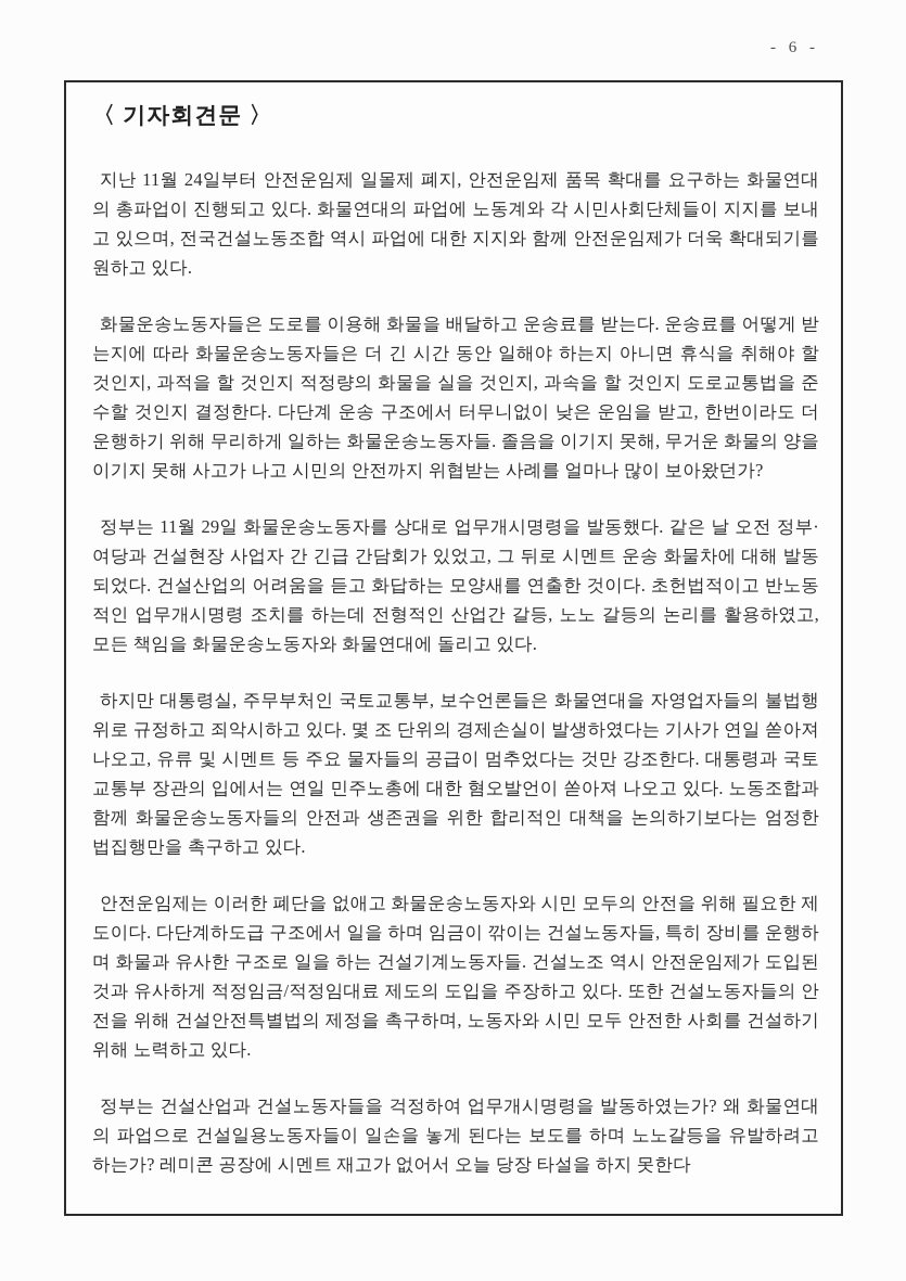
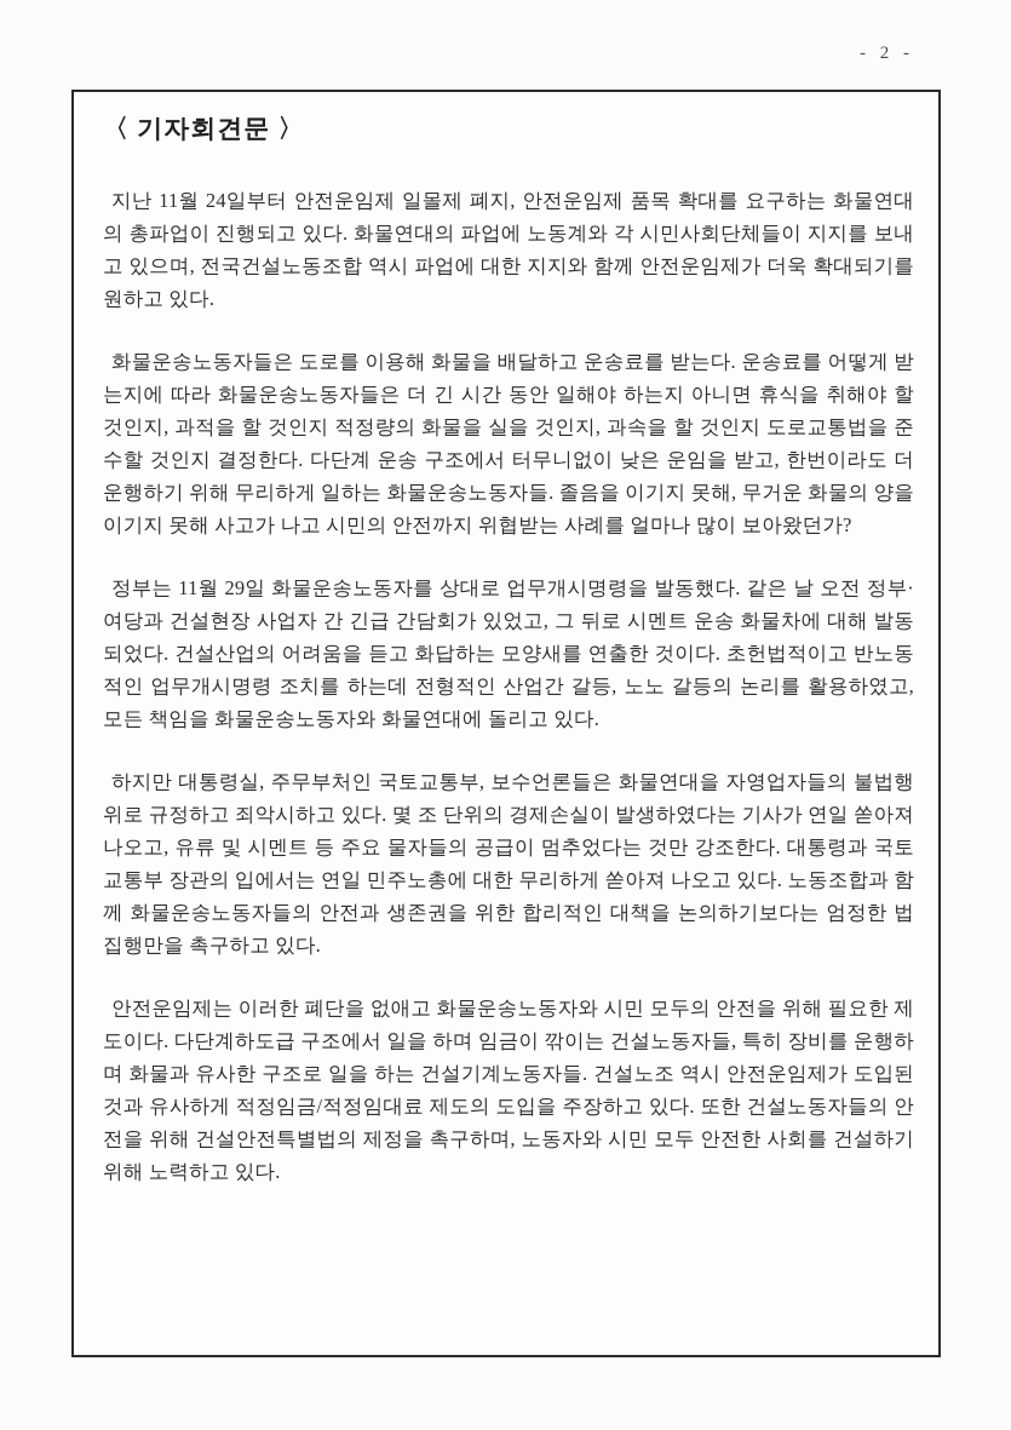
- - 6 -
+ - 2 -
  〈 기자회견문 〉
  지난 11월 24일부터 안전운임제 일몰제 폐지, 안전운임제 품목 확대를 요구하는 화물연대의 총파업이 진행되고 있다. 화물연대의 파업에 노동계와 각 시민사회단체들이 지지를 보내고 있으며, 전국건설노동조합 역시 파업에 대한 지지와 함께 안전운임제가 더욱 확대되기를 원하고 있다.
  화물운송노동자들은 도로를 이용해 화물을 배달하고 운송료를 받는다. 운송료를 어떻게 받는지에 따라 화물운송노동자들은 더 긴 시간 동안 일해야 하는지 아니면 휴식을 취해야 할 것인지, 과적을 할 것인지 적정량의 화물을 실을 것인지, 과속을 할 것인지 도로교통법을 준수할 것인지 결정한다. 다단계 운송 구조에서 터무니없이 낮은 운임을 받고, 한번이라도 더 운행하기 위해 무리하게 일하는 화물운송노동자들. 졸음을 이기지 못해, 무거운 화물의 양을 이기지 못해 사고가 나고 시민의 안전까지 위협받는 사례를 얼마나 많이 보아왔던가?
  정부는 11월 29일 화물운송노동자를 상대로 업무개시명령을 발동했다. 같은 날 오전 정부·여당과 건설현장 사업자 간 긴급 간담회가 있었고, 그 뒤로 시멘트 운송 화물차에 대해 발동되었다. 건설산업의 어려움을 듣고 화답하는 모양새를 연출한 것이다. 초헌법적이고 반노동적인 업무개시명령 조치를 하는데 전형적인 산업간 갈등, 노노 갈등의 논리를 활용하였고, 모든 책임을 화물운송노동자와 화물연대에 돌리고 있다.
- 하지만 대통령실, 주무부처인 국토교통부, 보수언론들은 화물연대을 자영업자들의 불법행위로 규정하고 죄악시하고 있다. 몇 조 단위의 경제손실이 발생하였다는 기사가 연일 쏟아져 나오고, 유류 및 시멘트 등 주요 물자들의 공급이 멈추었다는 것만 강조한다. 대통령과 국토교통부 장관의 입에서는 연일 민주노총에 대한 혐오발언이 쏟아져 나오고 있다. 노동조합과 함께 화물운송노동자들의 안전과 생존권을 위한 합리적인 대책을 논의하기보다는 엄정한 법집행만을 촉구하고 있다.
+ 하지만 대통령실, 주무부처인 국토교통부, 보수언론들은 화물연대을 자영업자들의 불법행위로 규정하고 죄악시하고 있다. 몇 조 단위의 경제손실이 발생하였다는 기사가 연일 쏟아져 나오고, 유류 및 시멘트 등 주요 물자들의 공급이 멈추었다는 것만 강조한다. 대통령과 국토교통부 장관의 입에서는 연일 민주노총에 대한 무리하게 쏟아져 나오고 있다. 노동조합과 함께 화물운송노동자들의 안전과 생존권을 위한 합리적인 대책을 논의하기보다는 엄정한 법집행만을 촉구하고 있다.
  안전운임제는 이러한 폐단을 없애고 화물운송노동자와 시민 모두의 안전을 위해 필요한 제도이다. 다단계하도급 구조에서 일을 하며 임금이 깎이는 건설노동자들, 특히 장비를 운행하며 화물과 유사한 구조로 일을 하는 건설기계노동자들. 건설노조 역시 안전운임제가 도입된 것과 유사하게 적정임금/적정임대료 제도의 도입을 주장하고 있다. 또한 건설노동자들의 안전을 위해 건설안전특별법의 제정을 촉구하며, 노동자와 시민 모두 안전한 사회를 건설하기 위해 노력하고 있다.
- 정부는 건설산업과 건설노동자들을 걱정하여 업무개시명령을 발동하였는가? 왜 화물연대의 파업으로 건설일용노동자들이 일손을 놓게 된다는 보도를 하며 노노갈등을 유발하려고 하는가? 레미콘 공장에 시멘트 재고가 없어서 오늘 당장 타설을 하지 못한다
